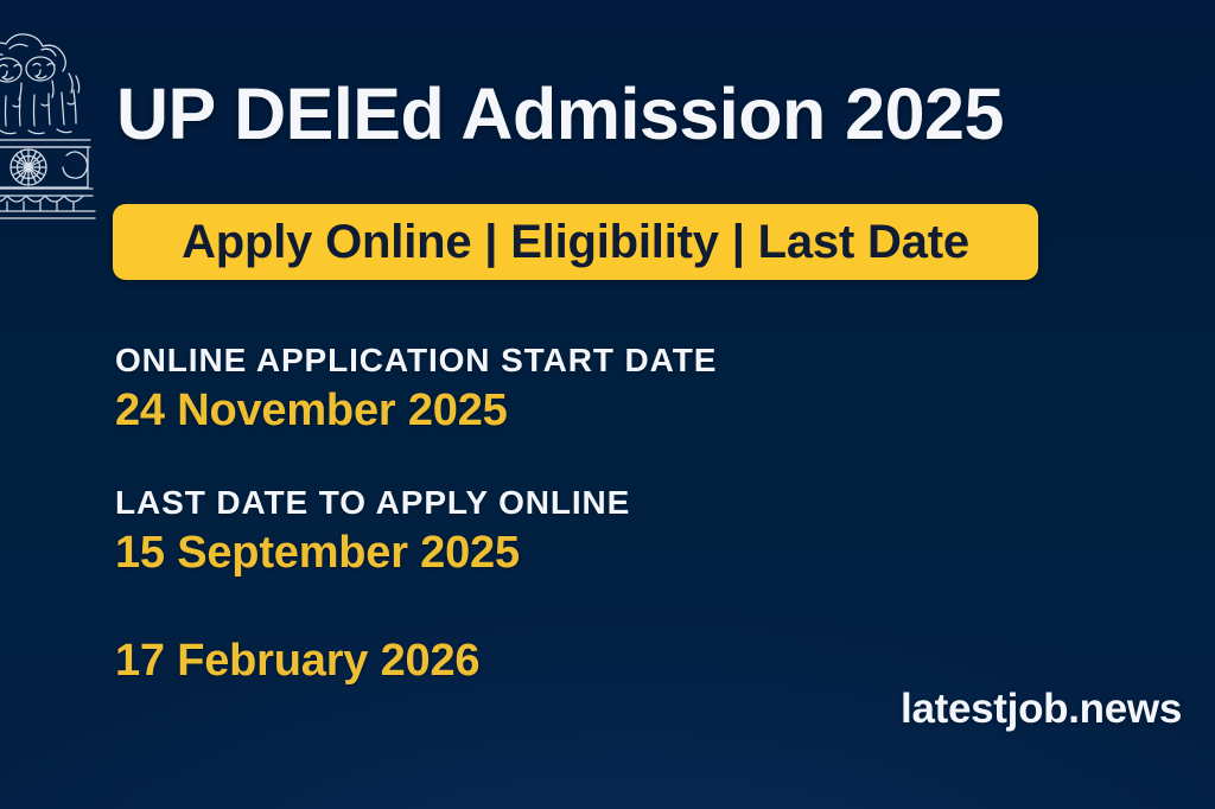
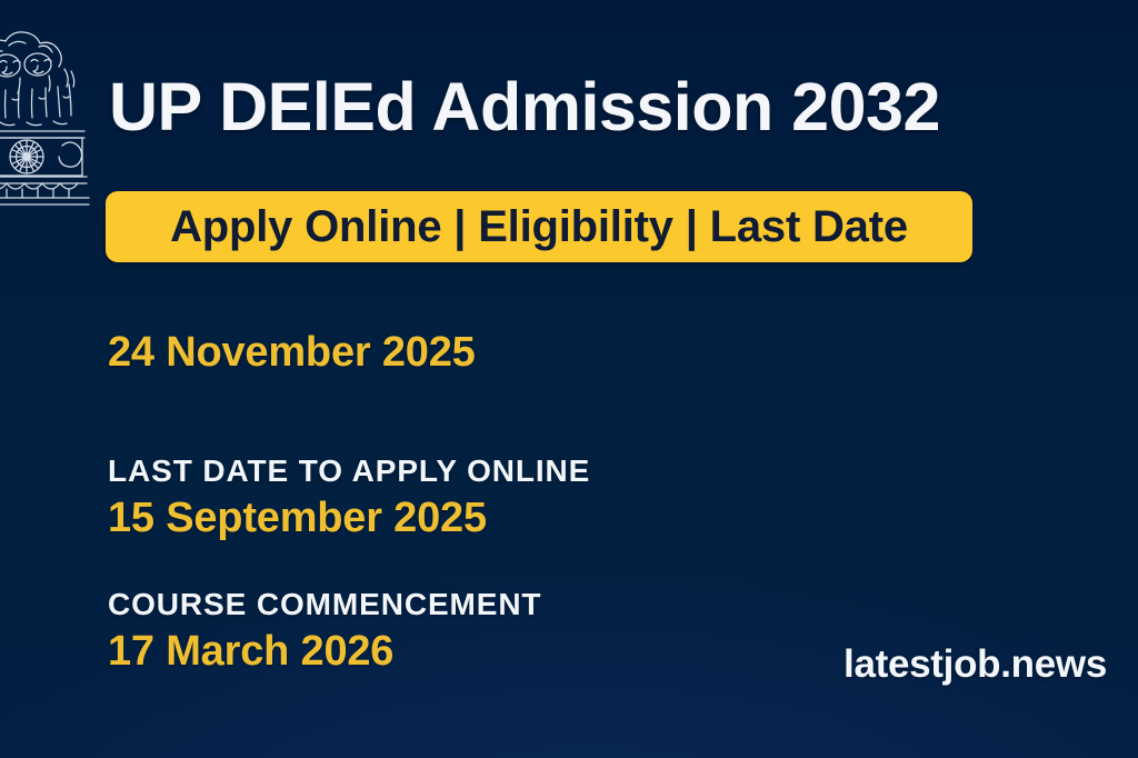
- UP DElEd Admission 2025
+ UP DElEd Admission 2032
  Apply Online | Eligibility | Last Date
- ONLINE APPLICATION START DATE
  24 November 2025
  LAST DATE TO APPLY ONLINE
  15 September 2025
+ COURSE COMMENCEMENT
- 17 February 2026
+ 17 March 2026
  latestjob.news
